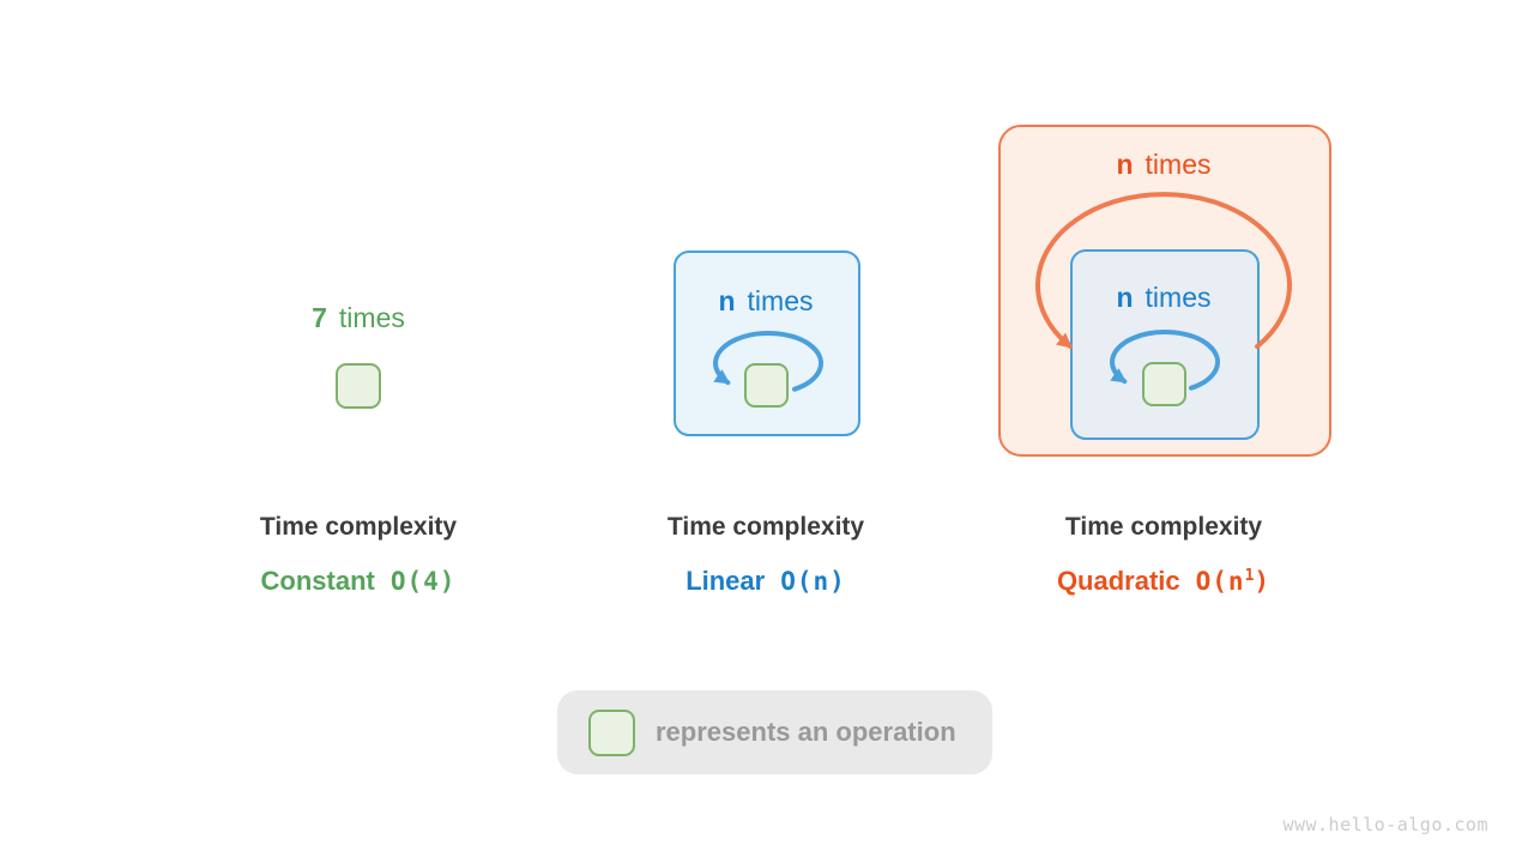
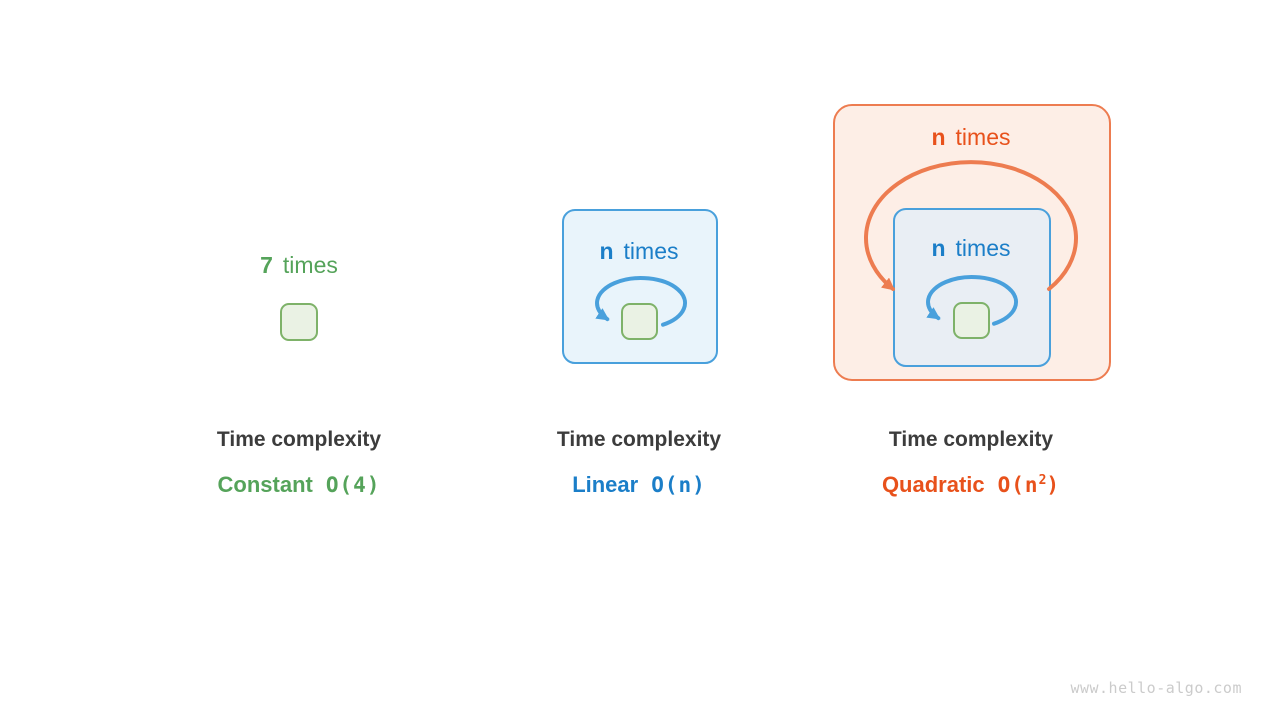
  7 times
  Time complexity
  Constant O(4)
  n times
  Time complexity
  Linear O(n)
  n times
  n times
  Time complexity
- Quadratic O(n1)
+ Quadratic O(n2)
- represents an operation
  www.hello-algo.com
